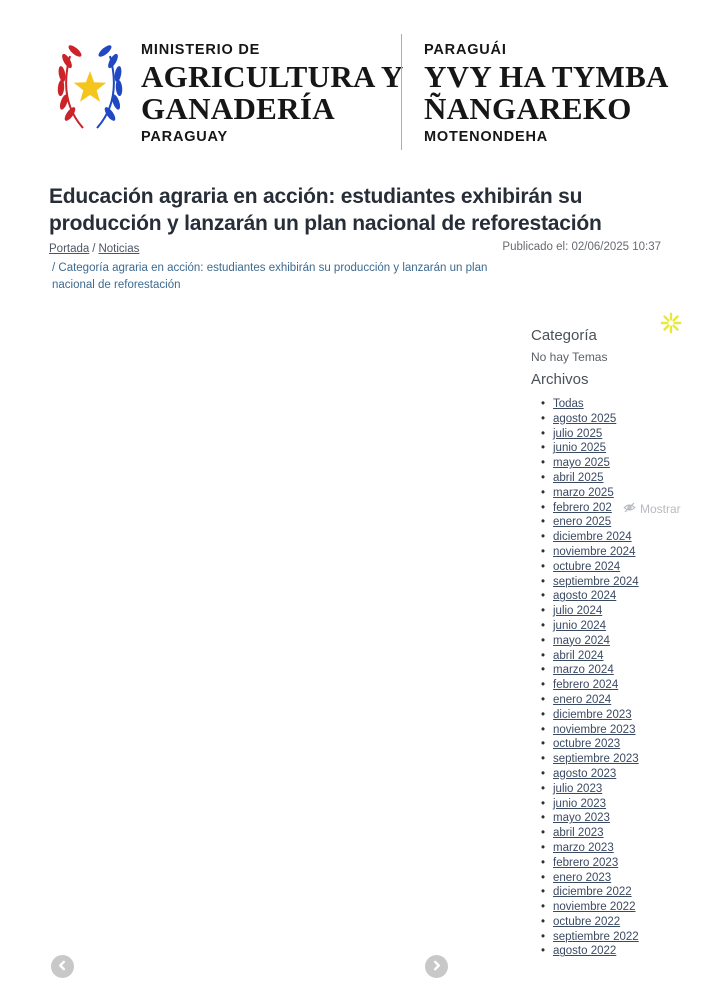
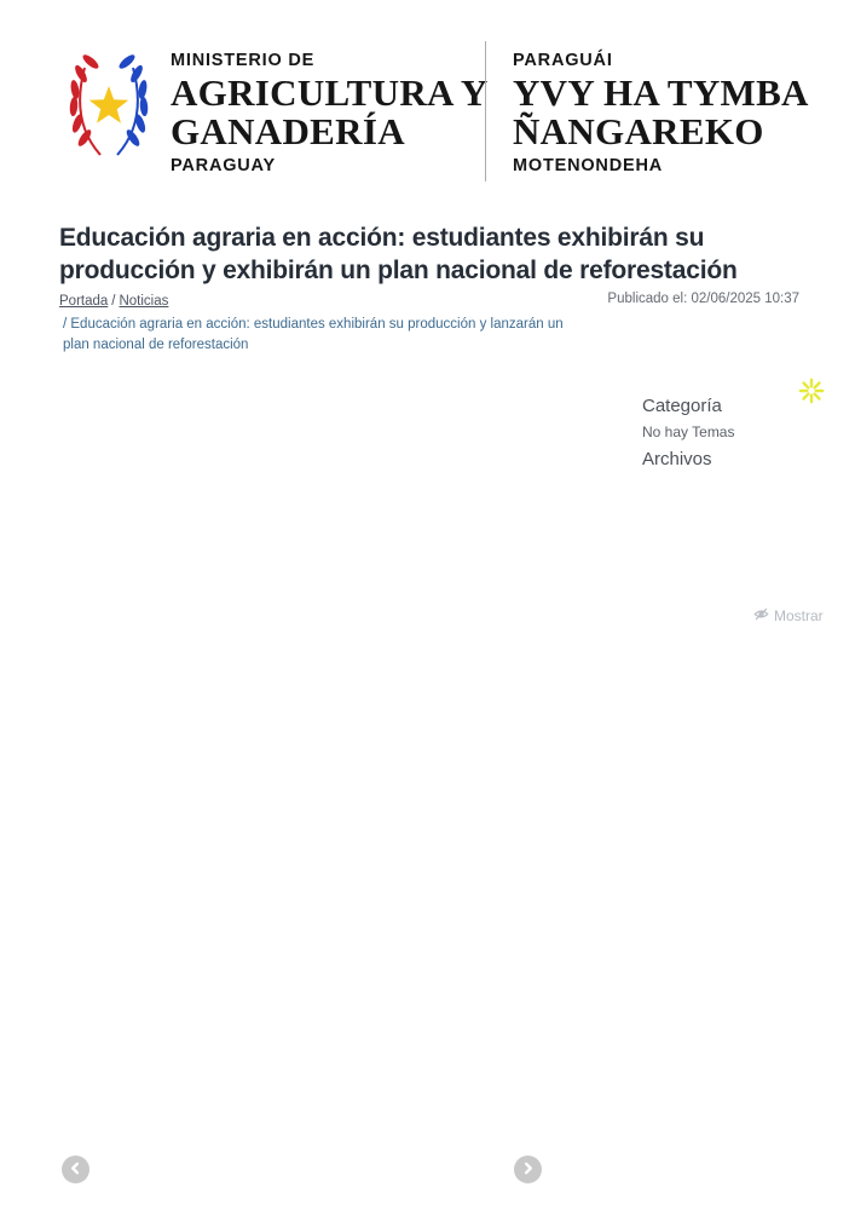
  MINISTERIO DE
  AGRICULTURA Y
  GANADERÍA
  PARAGUAY
  PARAGUÁI
  YVY HA TYMBA
  ÑANGAREKO
  MOTENONDEHA
- Educación agraria en acción: estudiantes exhibirán su producción y lanzarán un plan nacional de reforestación
+ Educación agraria en acción: estudiantes exhibirán su producción y exhibirán un plan nacional de reforestación
  Portada / Noticias
- / Categoría agraria en acción: estudiantes exhibirán su producción y lanzarán un plan nacional de reforestación
+ / Educación agraria en acción: estudiantes exhibirán su producción y lanzarán un plan nacional de reforestación
  Publicado el: 02/06/2025 10:37
  Categoría
  No hay Temas
  Archivos
- Todas
- agosto 2025
- julio 2025
- junio 2025
- mayo 2025
- abril 2025
- marzo 2025
- febrero 202
- enero 2025
- diciembre 2024
- noviembre 2024
- octubre 2024
- septiembre 2024
- agosto 2024
- julio 2024
- junio 2024
- mayo 2024
- abril 2024
- marzo 2024
- febrero 2024
- enero 2024
- diciembre 2023
- noviembre 2023
- octubre 2023
- septiembre 2023
- agosto 2023
- julio 2023
- junio 2023
- mayo 2023
- abril 2023
- marzo 2023
- febrero 2023
- enero 2023
- diciembre 2022
- noviembre 2022
- octubre 2022
- septiembre 2022
- agosto 2022
  Mostrar
